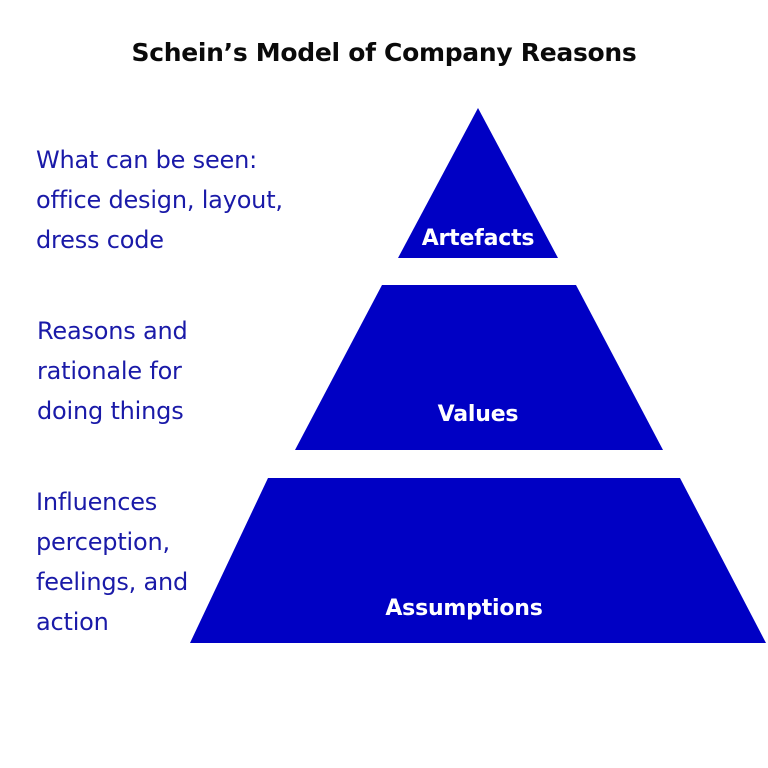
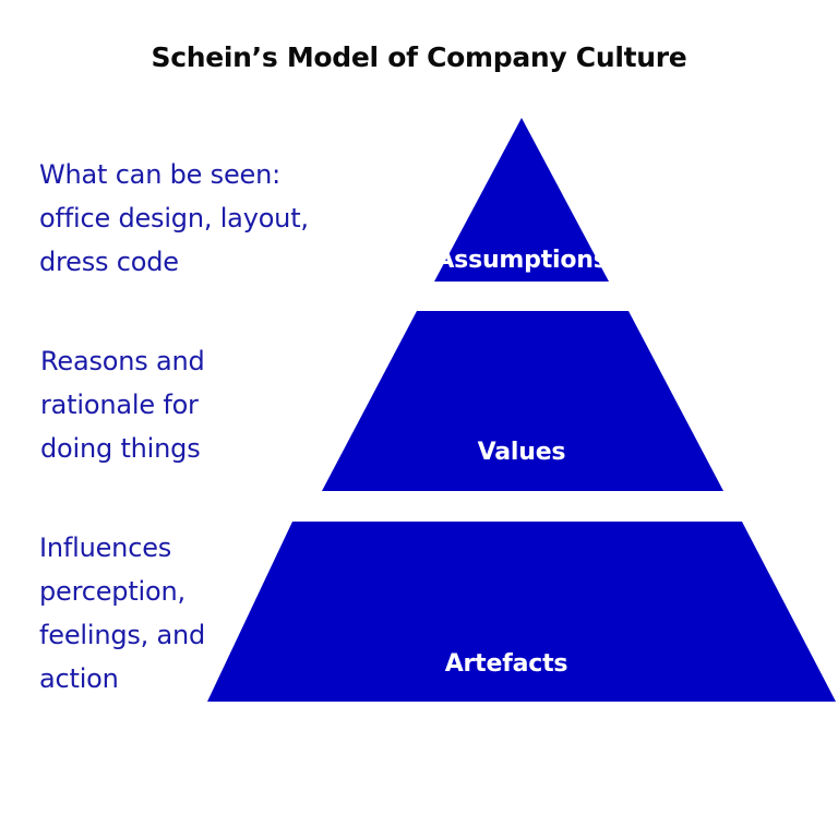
- Schein’s Model of Company Reasons
+ Schein’s Model of Company Culture
  What can be seen:
  office design, layout,
  dress code
  Reasons and
  rationale for
  doing things
  Influences
  perception,
  feelings, and
  action
- Artefacts
+ Assumptions
  Values
- Assumptions
+ Artefacts
